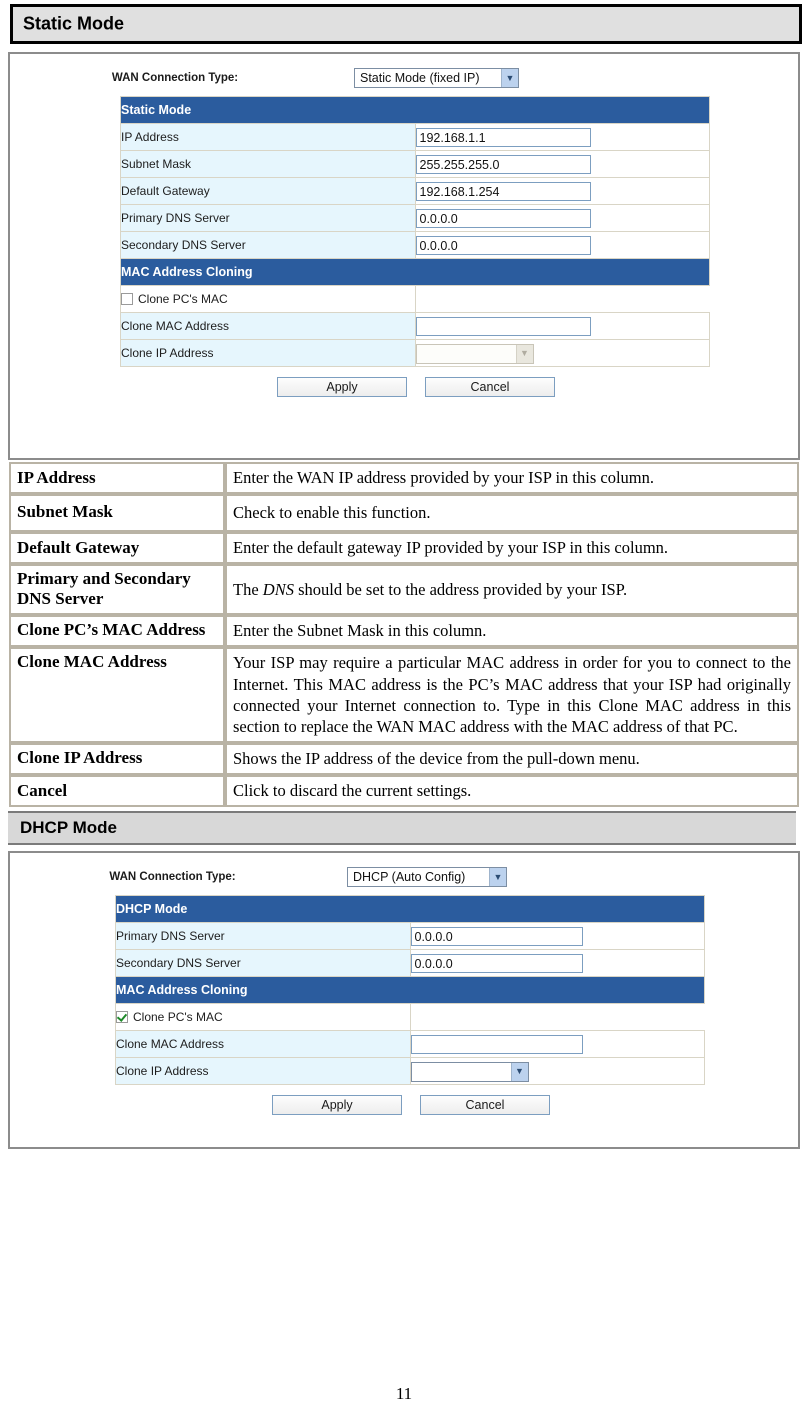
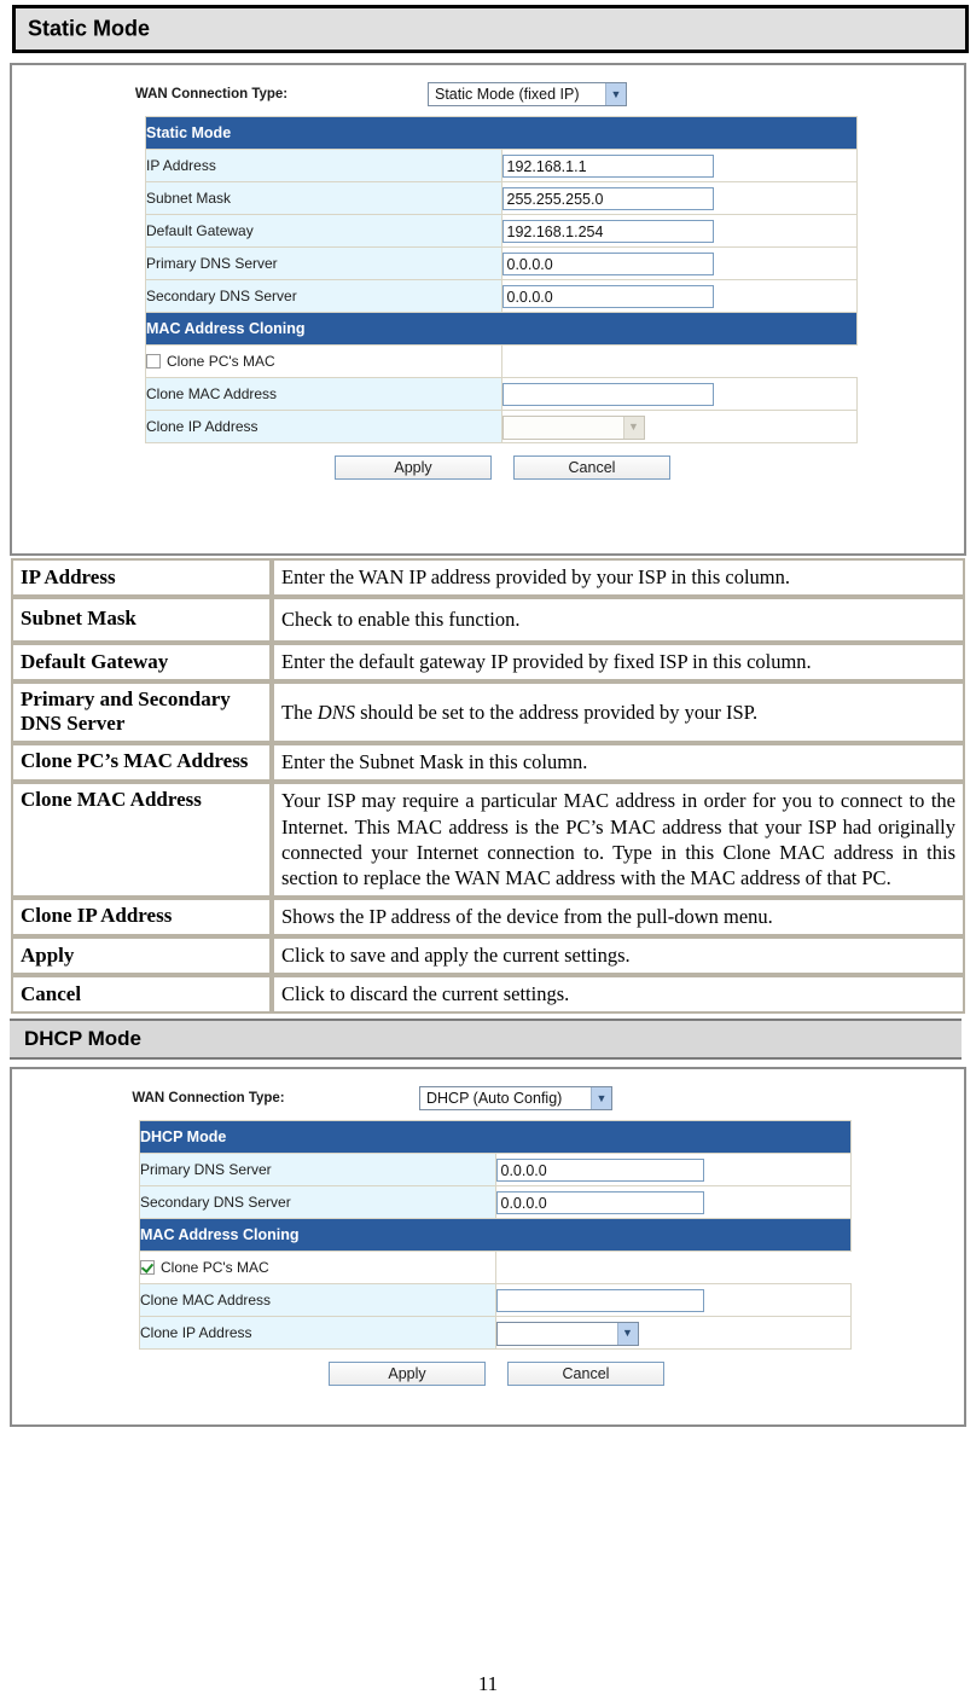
  Static Mode
  WAN Connection Type:
  Static Mode (fixed IP)
  ▼
  Static Mode
  IP Address	192.168.1.1
  Subnet Mask	255.255.255.0
  Default Gateway	192.168.1.254
  Primary DNS Server	0.0.0.0
  Secondary DNS Server	0.0.0.0
  MAC Address Cloning
  Clone PC's MAC
  Clone MAC Address
  Clone IP Address	▼
  Apply
  Cancel
  IP Address	Enter the WAN IP address provided by your ISP in this column.
  Subnet Mask	Check to enable this function.
- Default Gateway	Enter the default gateway IP provided by your ISP in this column.
+ Default Gateway	Enter the default gateway IP provided by fixed ISP in this column.
  Primary and Secondary DNS Server	The DNS should be set to the address provided by your ISP.
  Clone PC’s MAC Address	Enter the Subnet Mask in this column.
  Clone MAC Address	Your ISP may require a particular MAC address in order for you to connect to the Internet. This MAC address is the PC’s MAC address that your ISP had originally connected your Internet connection to. Type in this Clone MAC address in this section to replace the WAN MAC address with the MAC address of that PC.
  Clone IP Address	Shows the IP address of the device from the pull-down menu.
+ Apply	Click to save and apply the current settings.
  Cancel	Click to discard the current settings.
  DHCP Mode
  WAN Connection Type:
  DHCP (Auto Config)
  ▼
  DHCP Mode
  Primary DNS Server	0.0.0.0
  Secondary DNS Server	0.0.0.0
  MAC Address Cloning
  Clone PC's MAC
  Clone MAC Address
  Clone IP Address	▼
  Apply
  Cancel
  11
